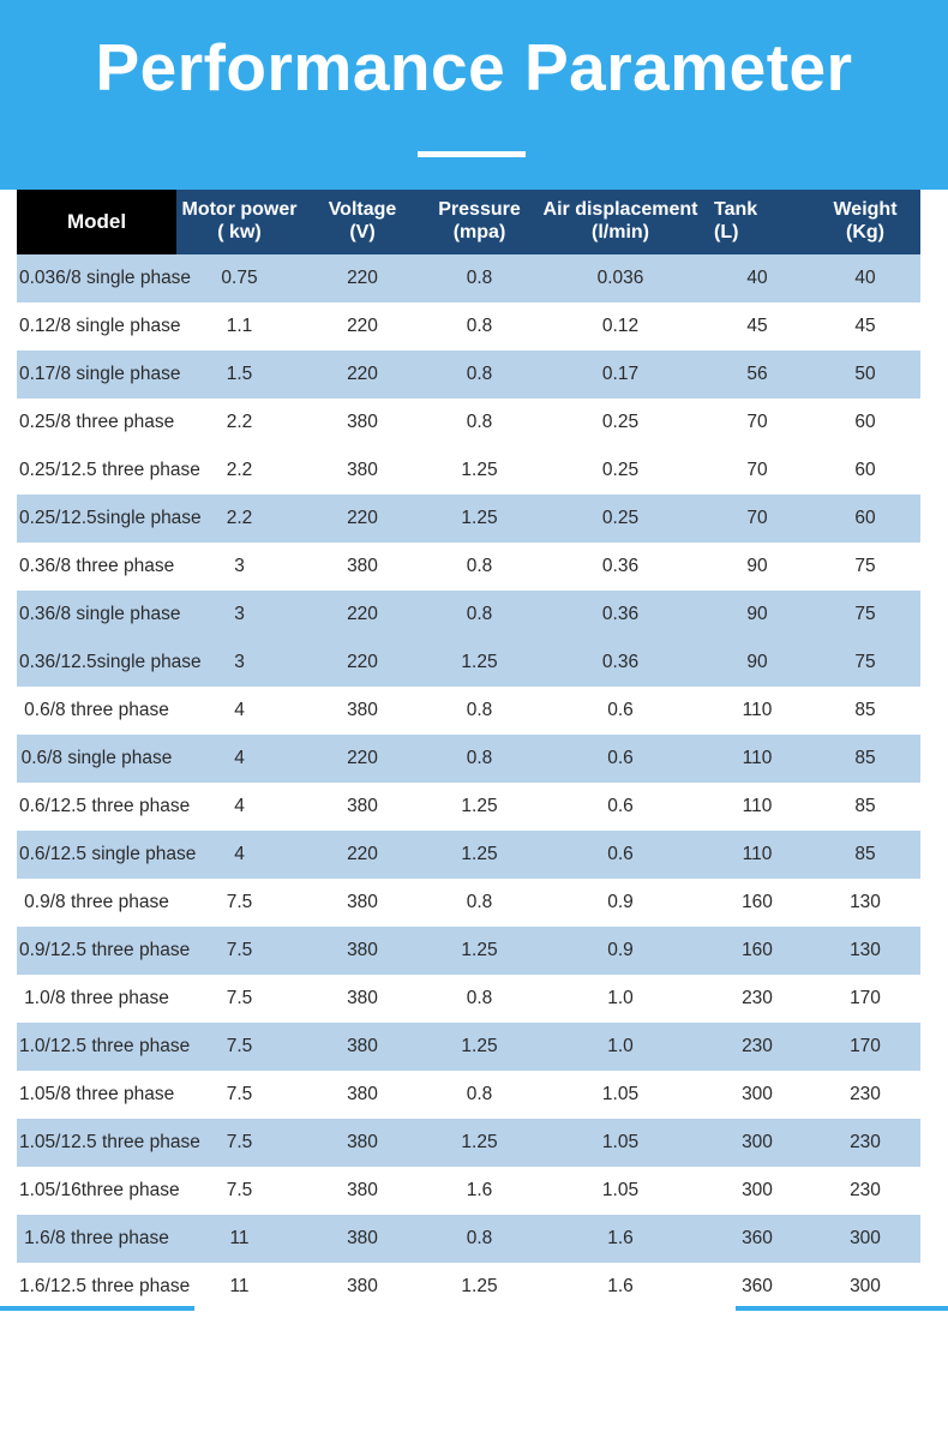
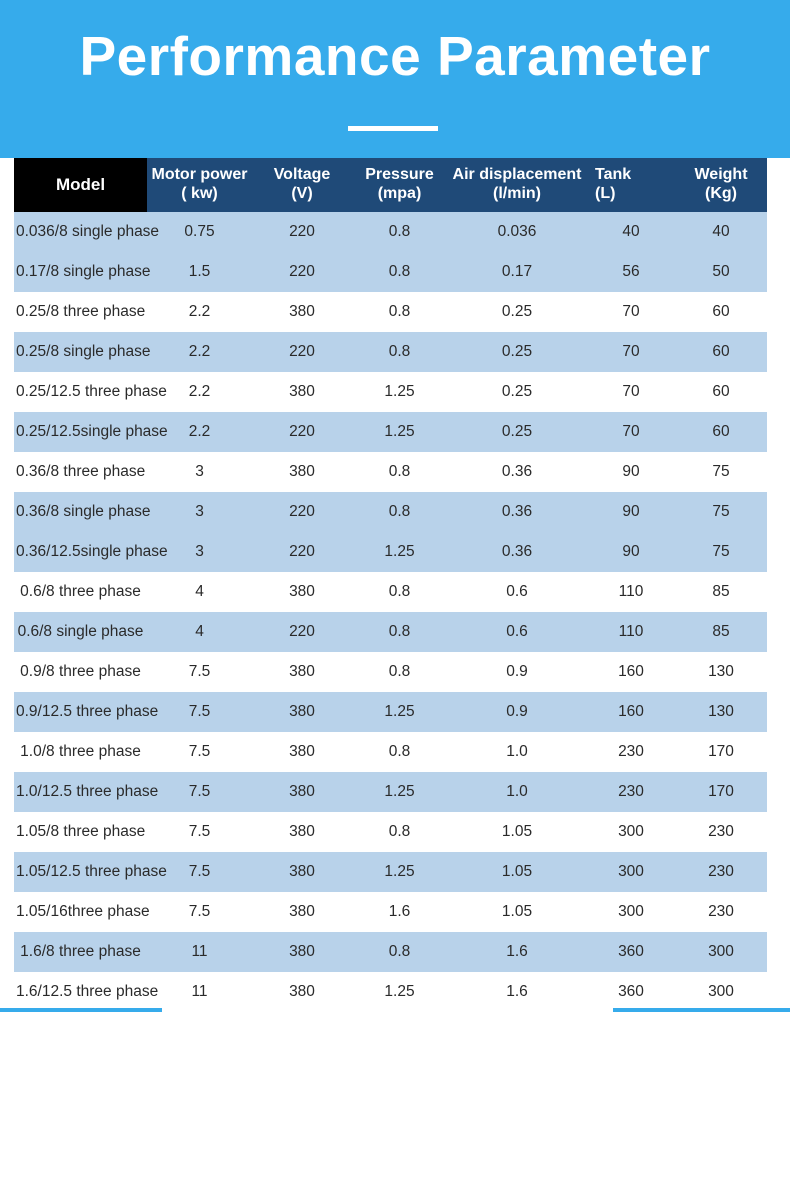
  Performance Parameter
  Model	Motor power ( kw)	Voltage (V)	Pressure (mpa)	Air displacement (l/min)	Tank (L)	Weight (Kg)
  0.036/8 single phase	0.75	220	0.8	0.036	40	40
- 0.12/8 single phase	1.1	220	0.8	0.12	45	45
  0.17/8 single phase	1.5	220	0.8	0.17	56	50
  0.25/8 three phase	2.2	380	0.8	0.25	70	60
+ 0.25/8 single phase	2.2	220	0.8	0.25	70	60
  0.25/12.5 three phase	2.2	380	1.25	0.25	70	60
  0.25/12.5single phase	2.2	220	1.25	0.25	70	60
  0.36/8 three phase	3	380	0.8	0.36	90	75
  0.36/8 single phase	3	220	0.8	0.36	90	75
  0.36/12.5single phase	3	220	1.25	0.36	90	75
  0.6/8 three phase	4	380	0.8	0.6	110	85
  0.6/8 single phase	4	220	0.8	0.6	110	85
- 0.6/12.5 three phase	4	380	1.25	0.6	110	85
- 0.6/12.5 single phase	4	220	1.25	0.6	110	85
  0.9/8 three phase	7.5	380	0.8	0.9	160	130
  0.9/12.5 three phase	7.5	380	1.25	0.9	160	130
  1.0/8 three phase	7.5	380	0.8	1.0	230	170
  1.0/12.5 three phase	7.5	380	1.25	1.0	230	170
  1.05/8 three phase	7.5	380	0.8	1.05	300	230
  1.05/12.5 three phase	7.5	380	1.25	1.05	300	230
  1.05/16three phase	7.5	380	1.6	1.05	300	230
  1.6/8 three phase	11	380	0.8	1.6	360	300
  1.6/12.5 three phase	11	380	1.25	1.6	360	300
